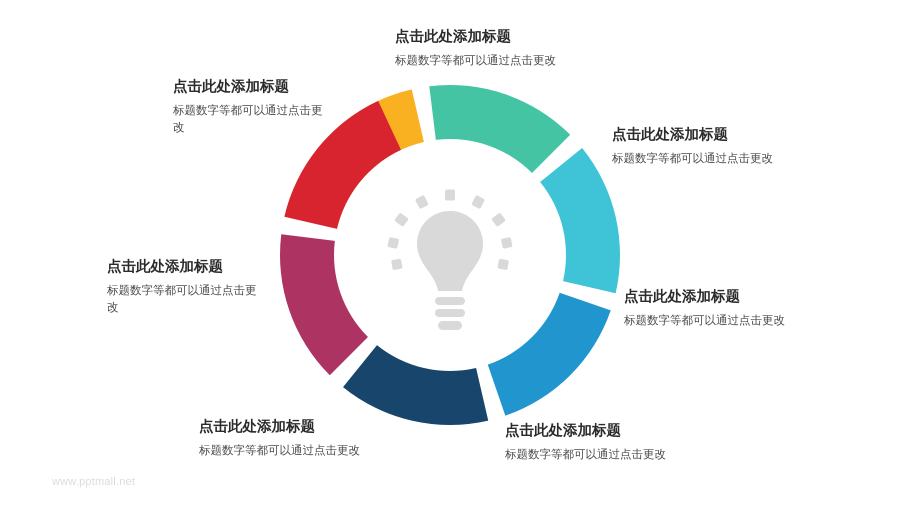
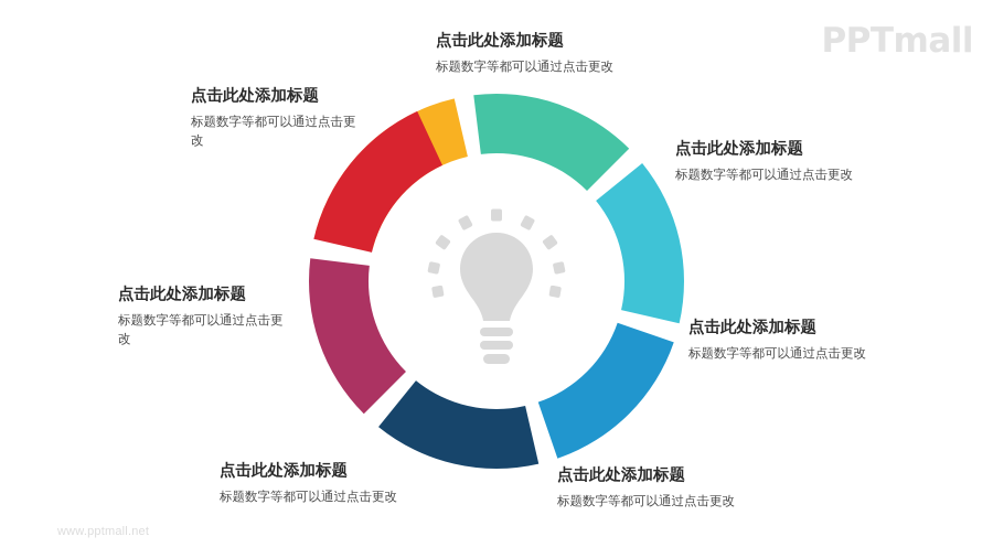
+ PPTmall
  点击此处添加标题
  标题数字等都可以通过点击更改
  点击此处添加标题
  标题数字等都可以通过点击更改
  点击此处添加标题
  标题数字等都可以通过点击更改
  点击此处添加标题
  标题数字等都可以通过点击更改
  点击此处添加标题
  标题数字等都可以通过点击更改
  点击此处添加标题
  标题数字等都可以通过点击更改
  点击此处添加标题
  标题数字等都可以通过点击更改
  www.pptmall.net
